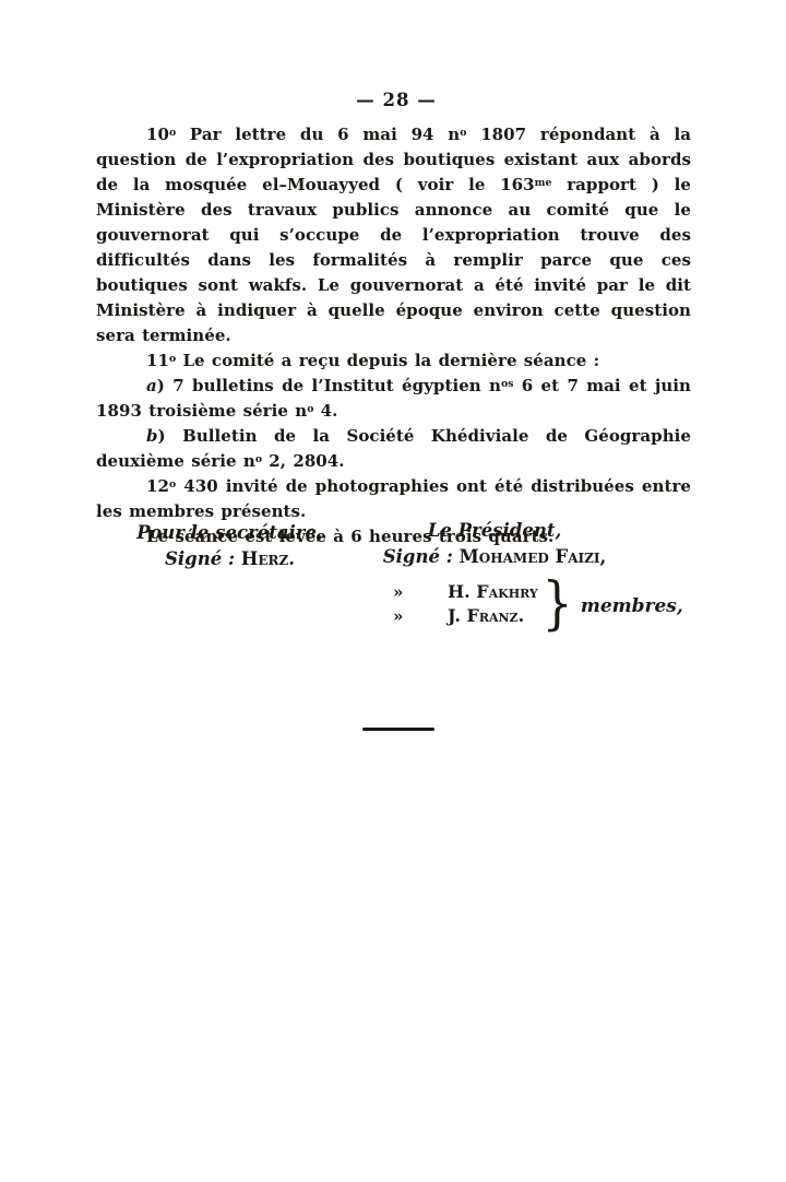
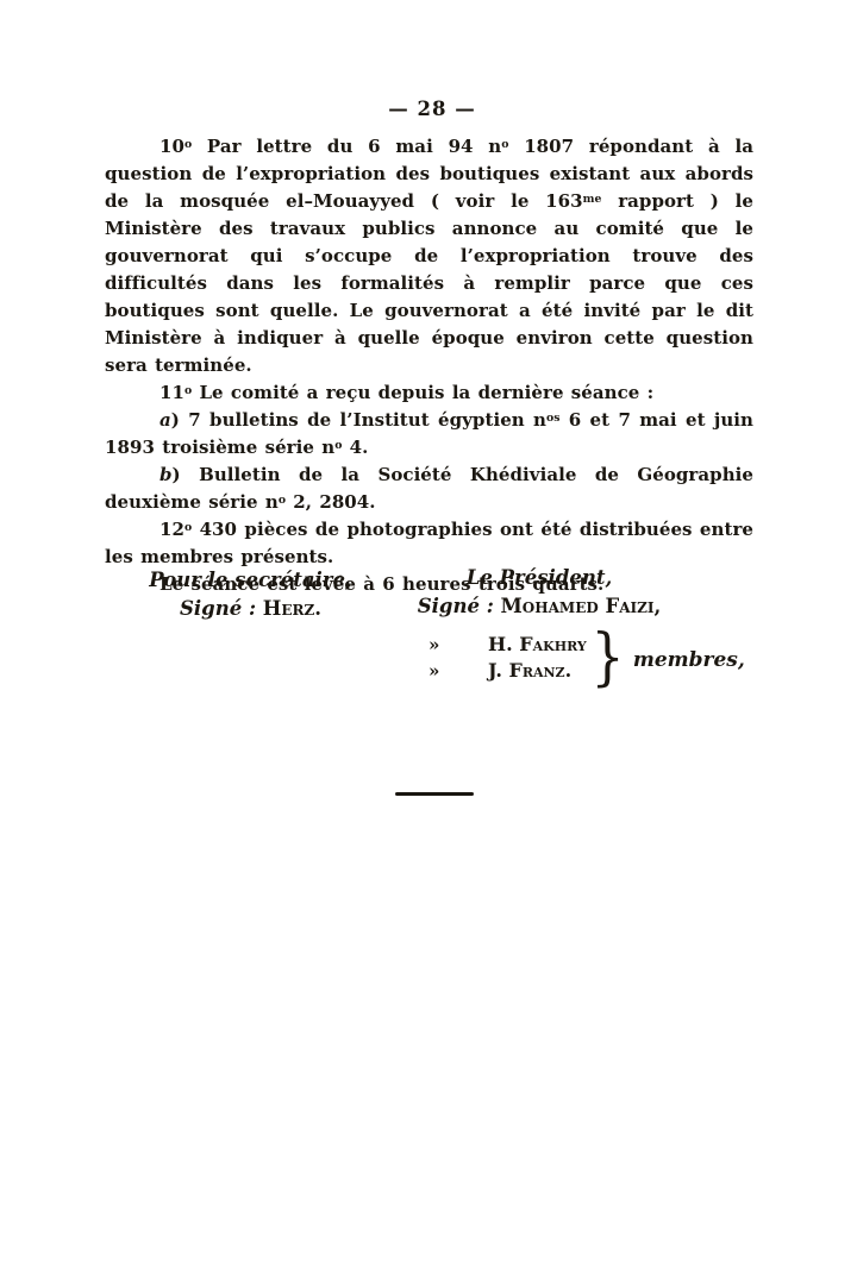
  — 28 —
- 10o Par lettre du 6 mai 94 no 1807 répondant à la question de l’expropriation des boutiques existant aux abords de la mosquée el–Mouayyed ( voir le 163me rapport ) le Ministère des travaux publics annonce au comité que le gouvernorat qui s’occupe de l’expropriation trouve des difficultés dans les formalités à remplir parce que ces boutiques sont wakfs. Le gouvernorat a été invité par le dit Ministère à indiquer à quelle époque environ cette question sera terminée.
+ 10o Par lettre du 6 mai 94 no 1807 répondant à la question de l’expropriation des boutiques existant aux abords de la mosquée el–Mouayyed ( voir le 163me rapport ) le Ministère des travaux publics annonce au comité que le gouvernorat qui s’occupe de l’expropriation trouve des difficultés dans les formalités à remplir parce que ces boutiques sont quelle. Le gouvernorat a été invité par le dit Ministère à indiquer à quelle époque environ cette question sera terminée.
  11o Le comité a reçu depuis la dernière séance :
  a) 7 bulletins de l’Institut égyptien nos 6 et 7 mai et juin 1893 troisième série no 4.
  b) Bulletin de la Société Khédiviale de Géographie deuxième série no 2, 2804.
- 12o 430 invité de photographies ont été distribuées entre les membres présents.
+ 12o 430 pièces de photographies ont été distribuées entre les membres présents.
  Le séance est levée à 6 heures trois quarts.
  Pour le secrétaire,
  Signé : Herz.
  Le Président,
  Signé : Mohamed Faizi,
  »
  H. Fakhry
  »
  J. Franz.
  }
  membres,
